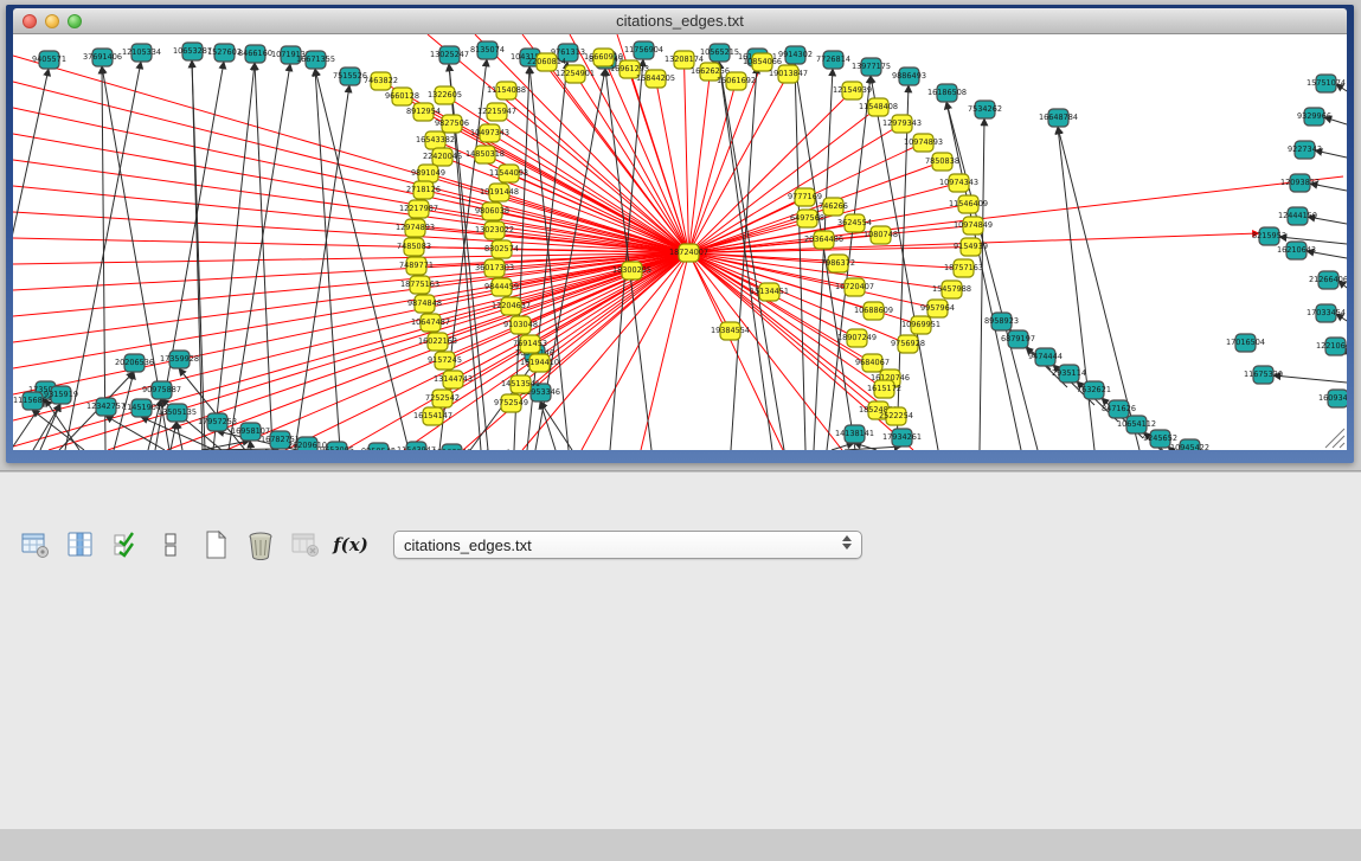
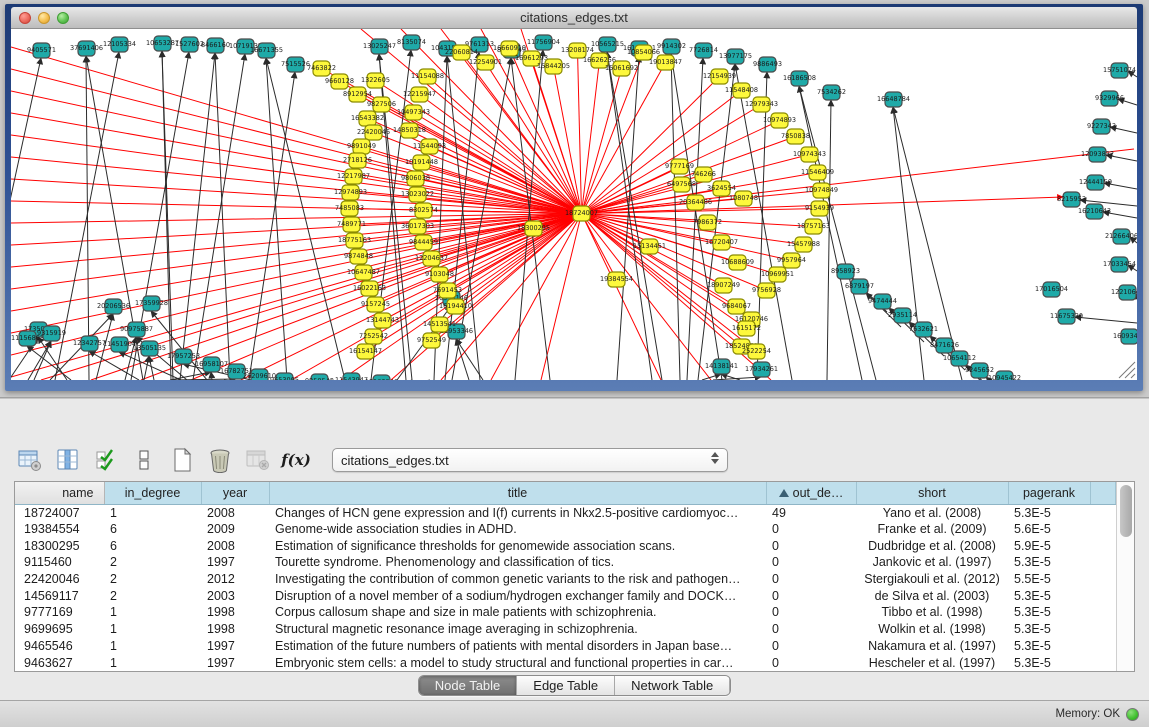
  citations_edges.txt
  9405571
  37691406
  12105334
  10653287
  1527602
  8466160
  1071913
  16671355
  7515526
  13025247
  8135074
  9761313
  11756904
  10565215
  9914302
  7726814
  13977175
  9886493
  16186508
  7534262
  16648784
  15751074
  9329966
  9227343
  12093832
  12444150
  8215953
  16210643
  21266406
  17033454
  122106
  160934
  17016504
  11675330
  11156863
  9315919
  12342757
  20206536
  17359928
  90975887
  11451904
  13505135
  17957253
  16958107
  1678275
  26209610
  953346
  14138141
  17934261
  8958923
  6879197
  9474444
  2935114
  7632621
  8471626
  10654112
  9245652
  10945422
  7463822
  9660128
  8912954
  1322605
  9827506
  16543382
  22420046
  9891049
  2718126
  12217987
  12974893
  7485083
  7489771
  18775163
  9874848
  10647487
  16022163
  9157245
  13144743
  7252542
  16154147
  11154088
  12215947
  10497343
  14850318
  11544093
  10191448
  9806038
  13023022
  8302574
  36017303
  9844459
  12204637
  9103048
  7691453
  16194410
  14513541
  9752549
  22060814
  12254901
  16660910
  16961293
  15844205
  13208174
  16626256
  15061692
  10854066
  19013847
  12154939
  11548408
  12979343
  10974893
  7850838
  10974343
  11546409
  10974849
  9154939
  18757163
  15457988
  9957964
  10969951
  9777169
  746266
  6497568
  3624554
  20364486
  1080748
  7986372
  16720407
  10688609
  18300295
  15134451
  19384554
  18907249
  9756928
  9684067
  16120746
  1615172
  185248
  2522254
  18724007
  f(x)
  citations_edges.txt
+ name	in_degree	year	title	out_de…	short	pagerank
+ 18724007	1	2008	Changes of HCN gene expression and I(f) currents in Nkx2.5-positive cardiomyoc…	49	Yano et al. (2008)	5.3E-5
+ 19384554	6	2009	Genome-wide association studies in ADHD.	0	Franke et al. (2009)	5.6E-5
+ 18300295	6	2008	Estimation of significance thresholds for genomewide association scans.	0	Dudbridge et al. (2008)	5.9E-5
+ 9115460	2	1997	Tourette syndrome. Phenomenology and classification of tics.	0	Jankovic et al. (1997)	5.3E-5
+ 22420046	2	2012	Investigating the contribution of common genetic variants to the risk and pathogen…	0	Stergiakouli et al. (2012)	5.5E-5
+ 14569117	2	2003	Disruption of a novel member of a sodium/hydrogen exchanger family and DOCK…	0	de Silva et al. (2003)	5.3E-5
+ 9777169	1	1998	Corpus callosum shape and size in male patients with schizophrenia.	0	Tibbo et al. (1998)	5.3E-5
+ 9699695	1	1998	Structural magnetic resonance image averaging in schizophrenia.	0	Wolkin et al. (1998)	5.3E-5
+ 9465546	1	1997	Estimation of the future numbers of patients with mental disorders in Japan base…	0	Nakamura et al. (1997)	5.3E-5
+ 9463627	1	1997	Embryonic stem cells: a model to study structural and functional properties in car…	0	Hescheler et al. (1997)	5.3E-5
+ Node Table
+ Edge Table
+ Network Table
+ Memory: OK
